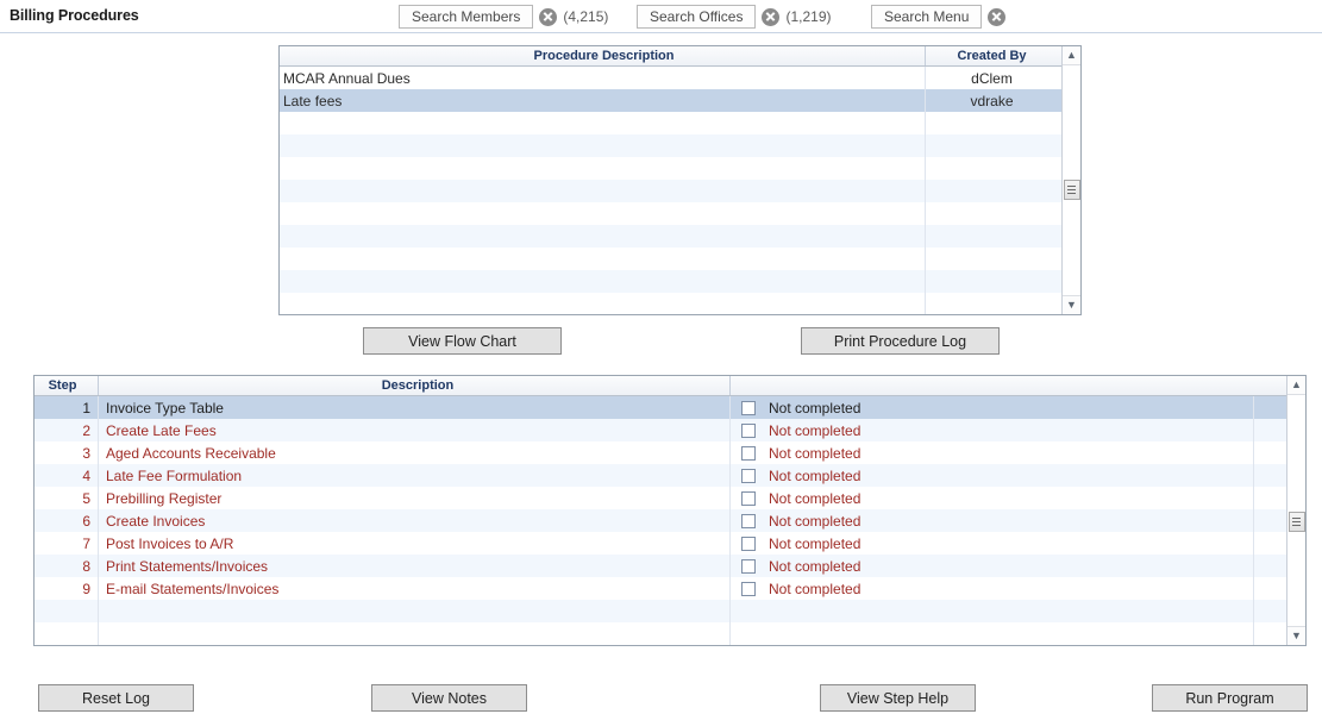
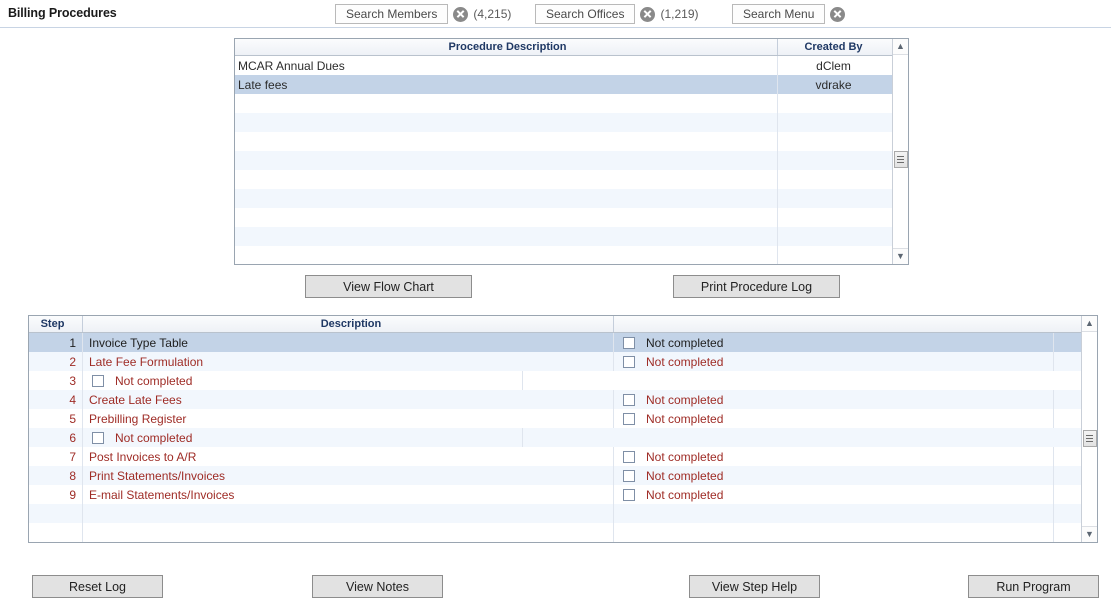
  Billing Procedures
  Search Members
  (4,215)
  Search Offices
  (1,219)
  Search Menu
  Procedure Description
  Created By
  MCAR Annual Dues
  dClem
  Late fees
  vdrake
  ▲
  ▼
  View Flow Chart
  Print Procedure Log
  Step
  Description
  1
  Invoice Type Table
  Not completed
  2
- Create Late Fees
+ Late Fee Formulation
  Not completed
  3
- Aged Accounts Receivable
  Not completed
  4
- Late Fee Formulation
+ Create Late Fees
  Not completed
  5
  Prebilling Register
  Not completed
  6
- Create Invoices
  Not completed
  7
  Post Invoices to A/R
  Not completed
  8
  Print Statements/Invoices
  Not completed
  9
  E-mail Statements/Invoices
  Not completed
  ▲
  ▼
  Reset Log
  View Notes
  View Step Help
  Run Program
